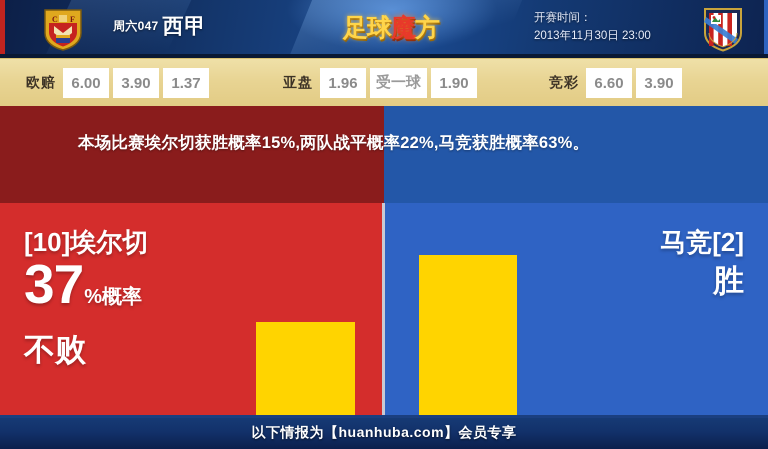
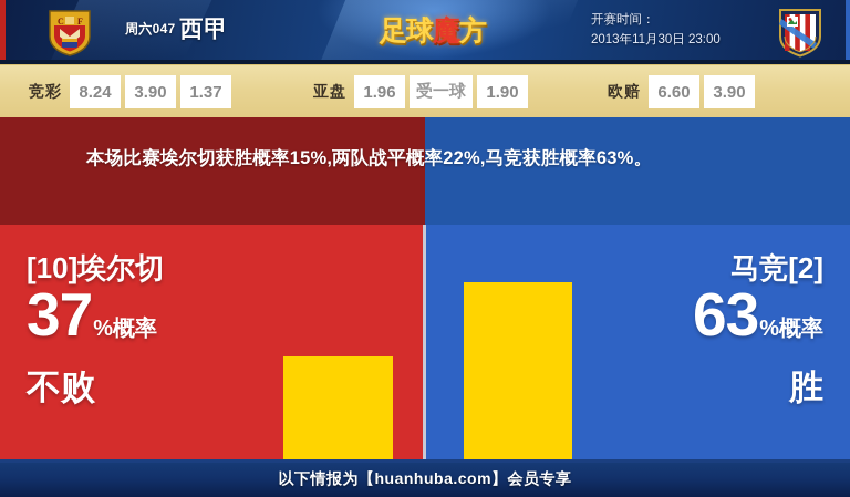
  C
  F
  周六047 西甲
  足球魔方
  开赛时间：
  2013年11月30日 23:00
- 欧赔
+ 竞彩
- 6.00
+ 8.24
  3.90
  1.37
  亚盘
  1.96
  受一球
  1.90
- 竞彩
+ 欧赔
  6.60
  3.90
  本场比赛埃尔切获胜概率15%,两队战平概率22%,马竞获胜概率63%。
  [10]埃尔切
  37%概率
  不败
  马竞[2]
+ 63%概率
  胜
  以下情报为【huanhuba.com】会员专享
